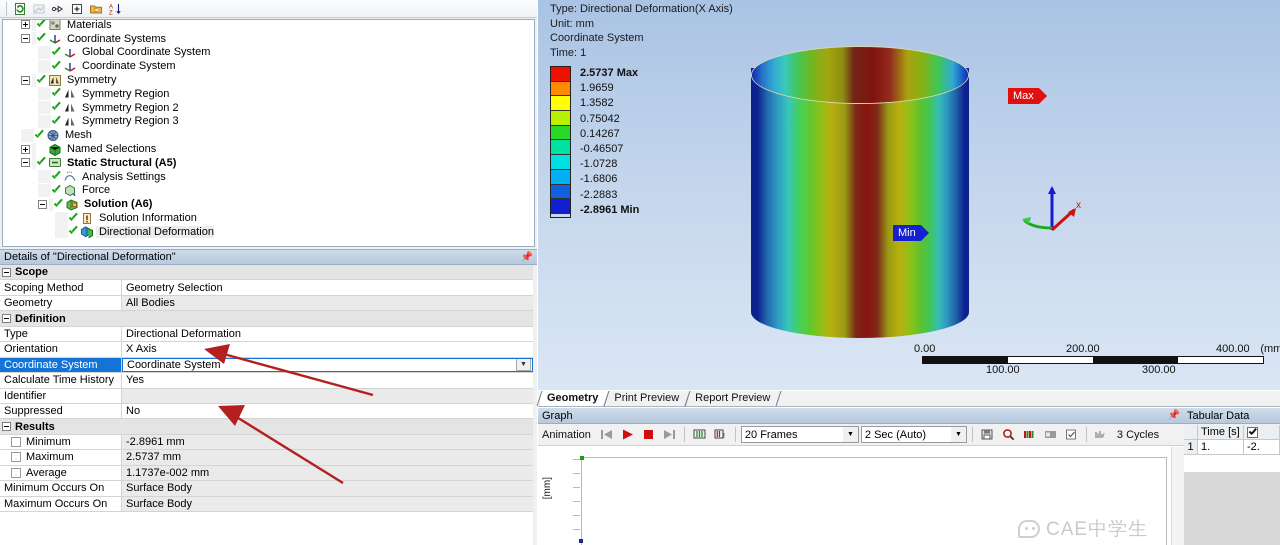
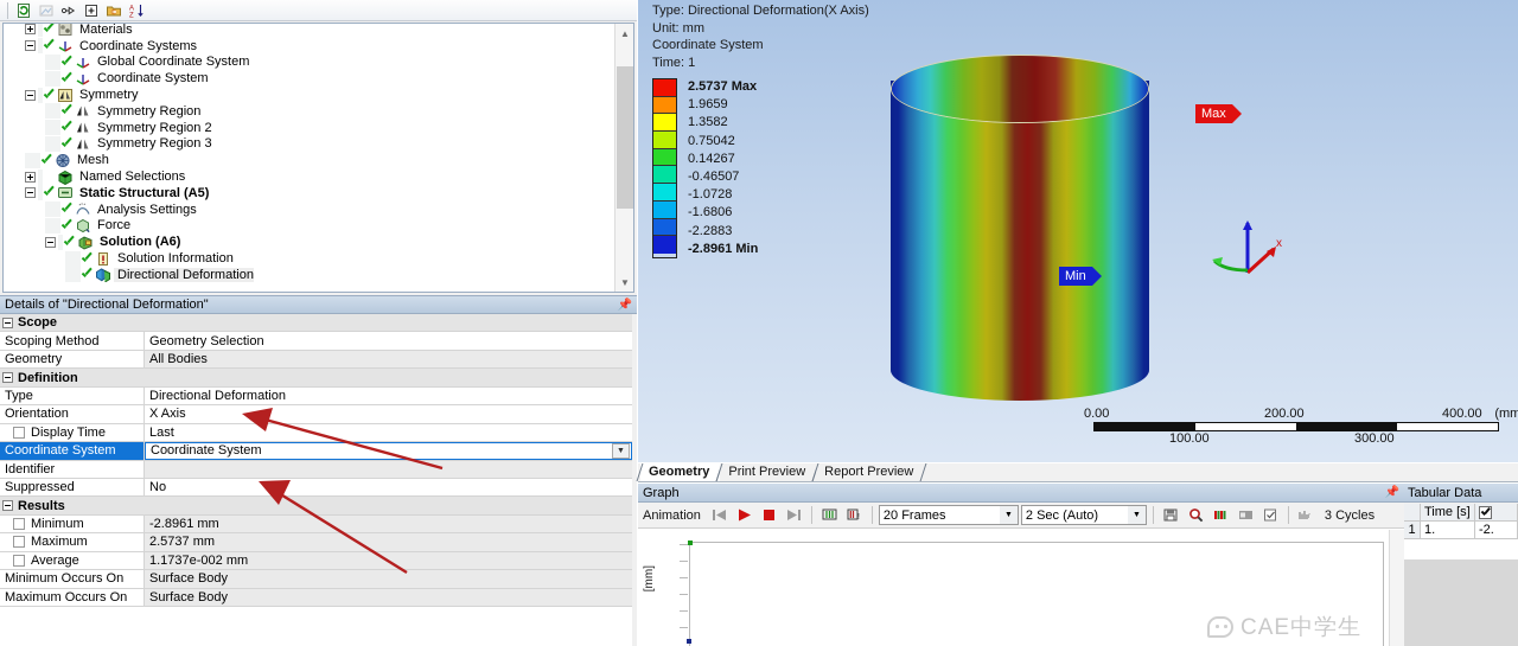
  Materials
  Coordinate Systems
  Global Coordinate System
  Coordinate System
  Symmetry
  Symmetry Region
  Symmetry Region 2
  Symmetry Region 3
  Mesh
  Named Selections
  Static Structural (A5)
  Analysis Settings
  Force
  Solution (A6)
  Solution Information
  Directional Deformation
+ ▲
+ ▼
  Details of "Directional Deformation"
  📌
  Scope
  Scoping Method
  Geometry Selection
  Geometry
  All Bodies
  Definition
  Type
  Directional Deformation
  Orientation
  X Axis
+ Display Time
+ Last
  Coordinate System
  Coordinate System
- Calculate Time History
- Yes
  Identifier
  Suppressed
  No
  Results
  Minimum
  -2.8961 mm
  Maximum
  2.5737 mm
  Average
  1.1737e-002 mm
  Minimum Occurs On
  Surface Body
  Maximum Occurs On
  Surface Body
  Type: Directional Deformation(X Axis)
  Unit: mm
  Coordinate System
  Time: 1
  2.5737 Max
  1.9659
  1.3582
  0.75042
  0.14267
  -0.46507
  -1.0728
  -1.6806
  -2.2883
  -2.8961 Min
  x
  Max
  Min
  0.00
  200.00
  400.00
  (mm
  100.00
  300.00
  Geometry
  Print Preview
  Report Preview
  Graph
  📌
  Animation
  20 Frames
  2 Sec (Auto)
  3 Cycles
  Tabular Data
  Time [s]
  1
  1.
  -2.
  CAE中学生
